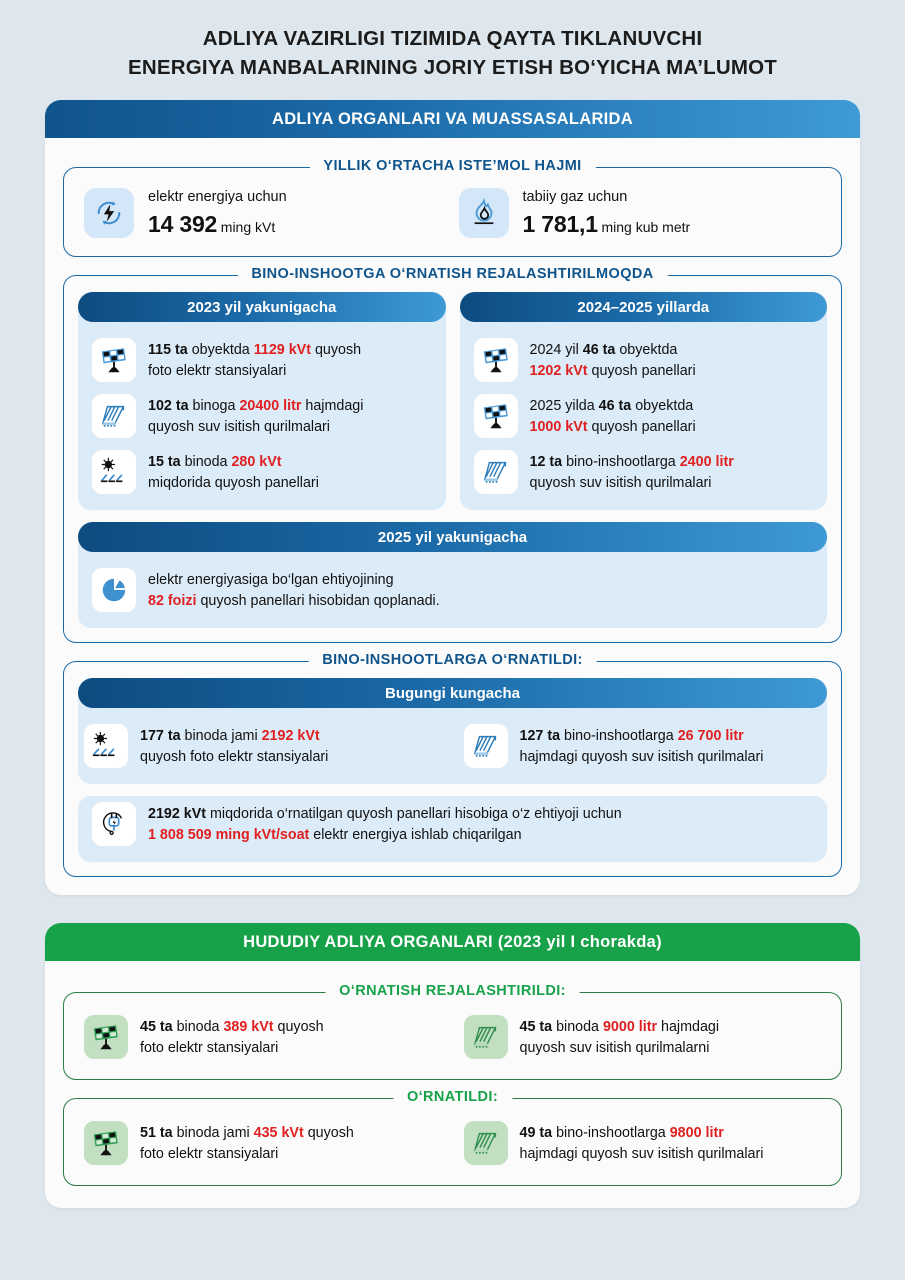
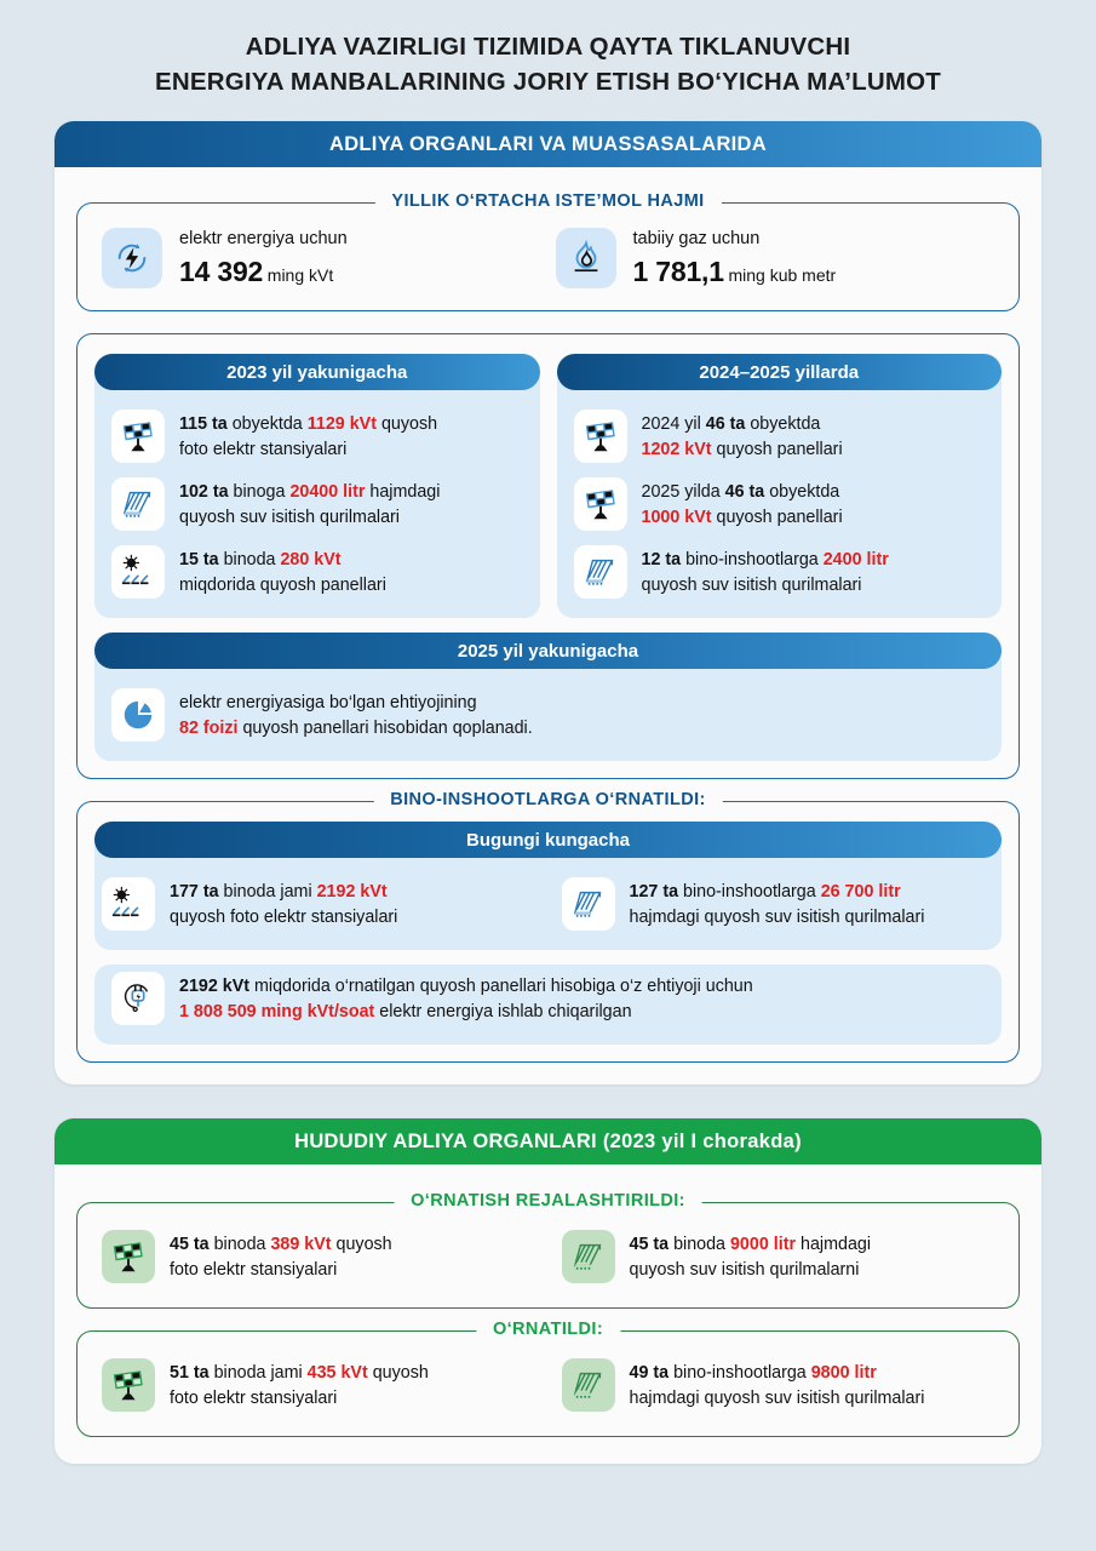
  ADLIYA VAZIRLIGI TIZIMIDA QAYTA TIKLANUVCHI
  ENERGIYA MANBALARINING JORIY ETISH BO‘YICHA MA’LUMOT
  ADLIYA ORGANLARI VA MUASSASALARIDA
  YILLIK O‘RTACHA ISTE’MOL HAJMI
  elektr energiya uchun
  14 392 ming kVt
  tabiiy gaz uchun
  1 781,1 ming kub metr
- BINO-INSHOOTGA O‘RNATISH REJALASHTIRILMOQDA
  2023 yil yakunigacha
  115 ta obyektda 1129 kVt quyosh
  foto elektr stansiyalari
  102 ta binoga 20400 litr hajmdagi
  quyosh suv isitish qurilmalari
  15 ta binoda 280 kVt
  miqdorida quyosh panellari
  2024–2025 yillarda
  2024 yil 46 ta obyektda
  1202 kVt quyosh panellari
  2025 yilda 46 ta obyektda
  1000 kVt quyosh panellari
  12 ta bino-inshootlarga 2400 litr
  quyosh suv isitish qurilmalari
  2025 yil yakunigacha
  elektr energiyasiga bo‘lgan ehtiyojining
  82 foizi quyosh panellari hisobidan qoplanadi.
  BINO-INSHOOTLARGA O‘RNATILDI:
  Bugungi kungacha
  177 ta binoda jami 2192 kVt
  quyosh foto elektr stansiyalari
  127 ta bino-inshootlarga 26 700 litr
  hajmdagi quyosh suv isitish qurilmalari
  2192 kVt miqdorida o‘rnatilgan quyosh panellari hisobiga o‘z ehtiyoji uchun
  1 808 509 ming kVt/soat elektr energiya ishlab chiqarilgan
  HUDUDIY ADLIYA ORGANLARI (2023 yil I chorakda)
  O‘RNATISH REJALASHTIRILDI:
  45 ta binoda 389 kVt quyosh
  foto elektr stansiyalari
  45 ta binoda 9000 litr hajmdagi
  quyosh suv isitish qurilmalarni
  O‘RNATILDI:
  51 ta binoda jami 435 kVt quyosh
  foto elektr stansiyalari
  49 ta bino-inshootlarga 9800 litr
  hajmdagi quyosh suv isitish qurilmalari
